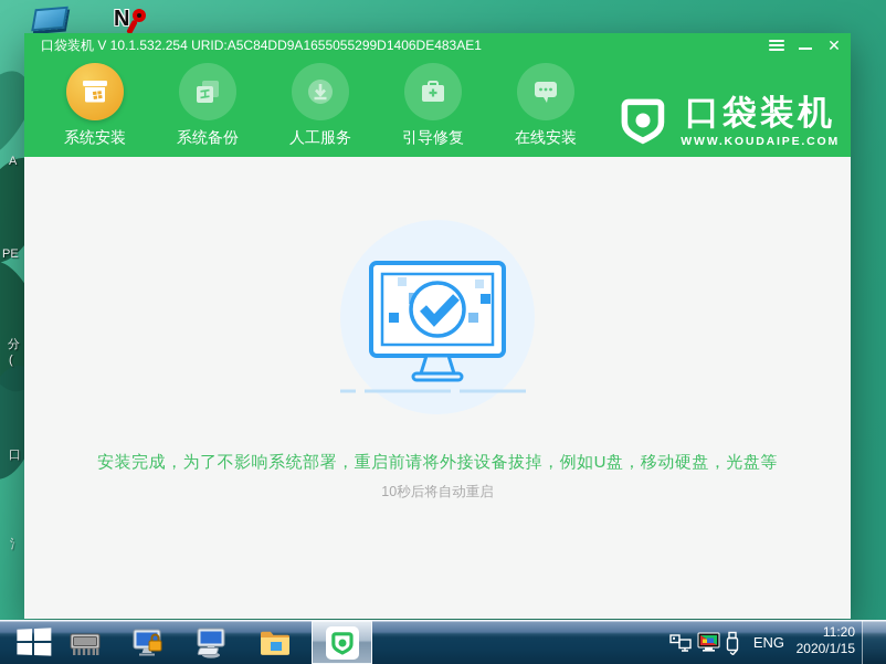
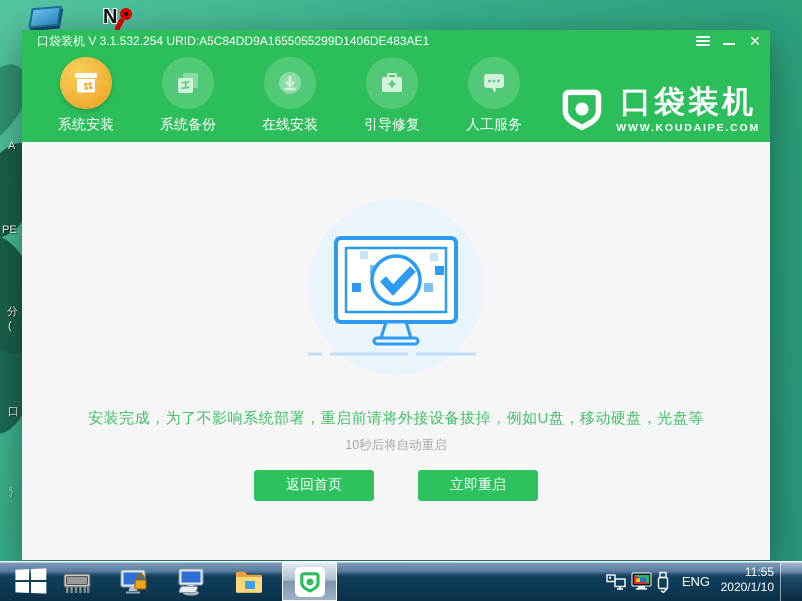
  N
  A
  PE
  分
  (
  口
  氵
- 口袋装机 V 10.1.532.254 URID:A5C84DD9A1655055299D1406DE483AE1
+ 口袋装机 V 3.1.532.254 URID:A5C84DD9A1655055299D1406DE483AE1
  ✕
  系统安装
  系统备份
- 人工服务
+ 在线安装
  引导修复
- 在线安装
+ 人工服务
  口袋装机
  WWW.KOUDAIPE.COM
  安装完成，为了不影响系统部署，重启前请将外接设备拔掉，例如U盘，移动硬盘，光盘等
  10秒后将自动重启
+ 返回首页
+ 立即重启
  ENG
- 11:20
+ 11:55
- 2020/1/15
+ 2020/1/10
